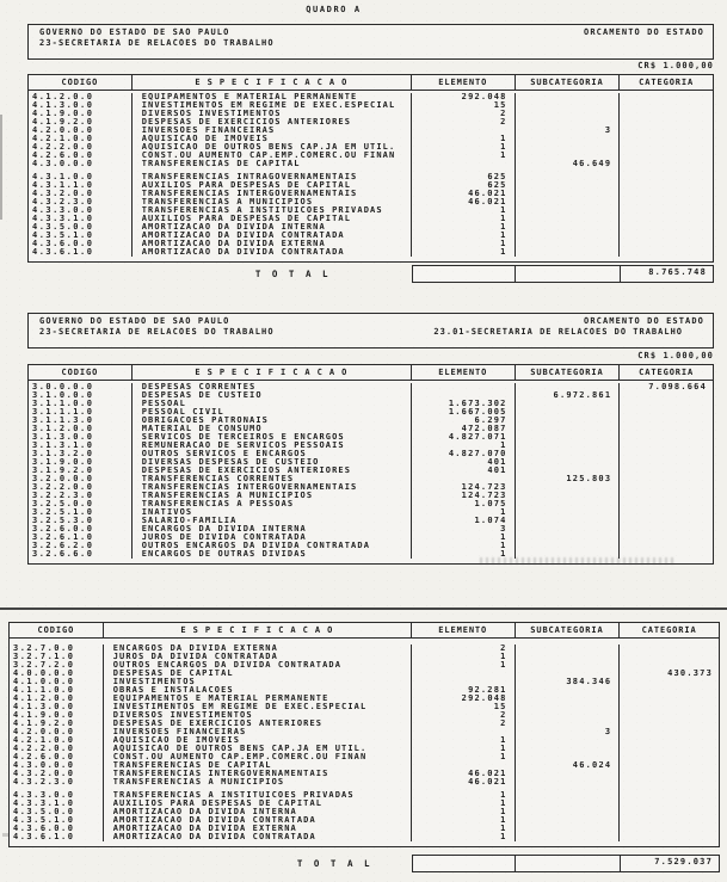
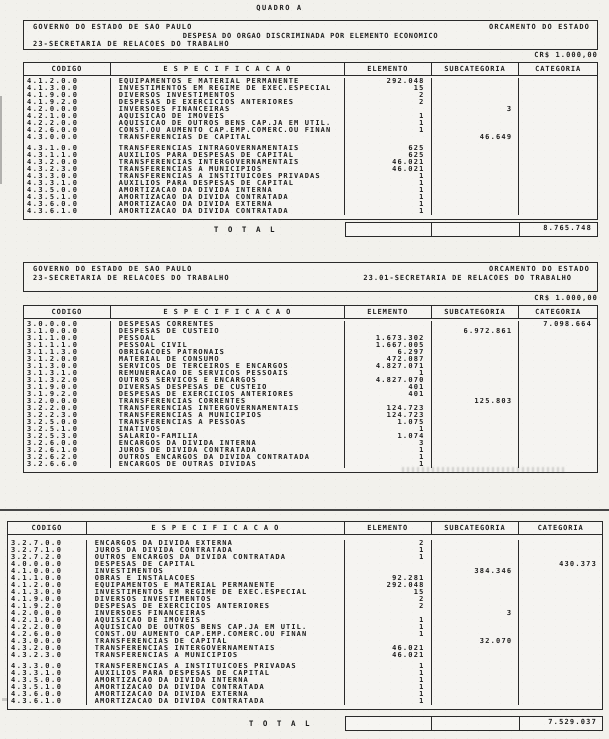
  QUADRO A
  GOVERNO DO ESTADO DE SAO PAULO
  ORCAMENTO DO ESTADO
+ DESPESA DO ORGAO DISCRIMINADA POR ELEMENTO ECONOMICO
  23-SECRETARIA DE RELACOES DO TRABALHO
  CR$ 1.000,00
  CODIGO
  E S P E C I F I C A C A O
  ELEMENTO
  SUBCATEGORIA
  CATEGORIA
  4.1.2.0.0
  EQUIPAMENTOS E MATERIAL PERMANENTE
  292.048
  4.1.3.0.0
  INVESTIMENTOS EM REGIME DE EXEC.ESPECIAL
  15
  4.1.9.0.0
  DIVERSOS INVESTIMENTOS
  2
  4.1.9.2.0
  DESPESAS DE EXERCICIOS ANTERIORES
  2
  4.2.0.0.0
  INVERSOES FINANCEIRAS
  3
  4.2.1.0.0
  AQUISICAO DE IMOVEIS
  1
  4.2.2.0.0
  AQUISICAO DE OUTROS BENS CAP.JA EM UTIL.
  1
  4.2.6.0.0
  CONST.OU AUMENTO CAP.EMP.COMERC.OU FINAN
  1
  4.3.0.0.0
  TRANSFERENCIAS DE CAPITAL
  46.649
  4.3.1.0.0
  TRANSFERENCIAS INTRAGOVERNAMENTAIS
  625
  4.3.1.1.0
  AUXILIOS PARA DESPESAS DE CAPITAL
  625
  4.3.2.0.0
  TRANSFERENCIAS INTERGOVERNAMENTAIS
  46.021
  4.3.2.3.0
  TRANSFERENCIAS A MUNICIPIOS
  46.021
  4.3.3.0.0
  TRANSFERENCIAS A INSTITUICOES PRIVADAS
  1
  4.3.3.1.0
  AUXILIOS PARA DESPESAS DE CAPITAL
  1
  4.3.5.0.0
  AMORTIZACAO DA DIVIDA INTERNA
  1
  4.3.5.1.0
  AMORTIZACAO DA DIVIDA CONTRATADA
  1
  4.3.6.0.0
  AMORTIZACAO DA DIVIDA EXTERNA
  1
  4.3.6.1.0
  AMORTIZACAO DA DIVIDA CONTRATADA
  1
  T O T A L
  8.765.748
  GOVERNO DO ESTADO DE SAO PAULO
  ORCAMENTO DO ESTADO
  23-SECRETARIA DE RELACOES DO TRABALHO
  23.01-SECRETARIA DE RELACOES DO TRABALHO
  CR$ 1.000,00
  CODIGO
  E S P E C I F I C A C A O
  ELEMENTO
  SUBCATEGORIA
  CATEGORIA
  3.0.0.0.0
  DESPESAS CORRENTES
  7.098.664
  3.1.0.0.0
  DESPESAS DE CUSTEIO
  6.972.861
  3.1.1.0.0
  PESSOAL
  1.673.302
  3.1.1.1.0
  PESSOAL CIVIL
  1.667.005
  3.1.1.3.0
  OBRIGACOES PATRONAIS
  6.297
  3.1.2.0.0
  MATERIAL DE CONSUMO
  472.087
  3.1.3.0.0
  SERVICOS DE TERCEIROS E ENCARGOS
  4.827.071
  3.1.3.1.0
  REMUNERACAO DE SERVICOS PESSOAIS
  1
  3.1.3.2.0
  OUTROS SERVICOS E ENCARGOS
  4.827.070
  3.1.9.0.0
  DIVERSAS DESPESAS DE CUSTEIO
  401
  3.1.9.2.0
  DESPESAS DE EXERCICIOS ANTERIORES
  401
  3.2.0.0.0
  TRANSFERENCIAS CORRENTES
  125.803
  3.2.2.0.0
  TRANSFERENCIAS INTERGOVERNAMENTAIS
  124.723
  3.2.2.3.0
  TRANSFERENCIAS A MUNICIPIOS
  124.723
  3.2.5.0.0
  TRANSFERENCIAS A PESSOAS
  1.075
  3.2.5.1.0
  INATIVOS
  1
  3.2.5.3.0
  SALARIO-FAMILIA
  1.074
  3.2.6.0.0
  ENCARGOS DA DIVIDA INTERNA
  3
  3.2.6.1.0
  JUROS DE DIVIDA CONTRATADA
  1
  3.2.6.2.0
  OUTROS ENCARGOS DA DIVIDA CONTRATADA
  1
  3.2.6.6.0
  ENCARGOS DE OUTRAS DIVIDAS
  1
  CODIGO
  E S P E C I F I C A C A O
  ELEMENTO
  SUBCATEGORIA
  CATEGORIA
  3.2.7.0.0
  ENCARGOS DA DIVIDA EXTERNA
  2
  3.2.7.1.0
  JUROS DA DIVIDA CONTRATADA
  1
  3.2.7.2.0
  OUTROS ENCARGOS DA DIVIDA CONTRATADA
  1
  4.0.0.0.0
  DESPESAS DE CAPITAL
  430.373
  4.1.0.0.0
  INVESTIMENTOS
  384.346
  4.1.1.0.0
  OBRAS E INSTALACOES
  92.281
  4.1.2.0.0
  EQUIPAMENTOS E MATERIAL PERMANENTE
  292.048
  4.1.3.0.0
  INVESTIMENTOS EM REGIME DE EXEC.ESPECIAL
  15
  4.1.9.0.0
  DIVERSOS INVESTIMENTOS
  2
  4.1.9.2.0
  DESPESAS DE EXERCICIOS ANTERIORES
  2
  4.2.0.0.0
  INVERSOES FINANCEIRAS
  3
  4.2.1.0.0
  AQUISICAO DE IMOVEIS
  1
  4.2.2.0.0
  AQUISICAO DE OUTROS BENS CAP.JA EM UTIL.
  1
  4.2.6.0.0
  CONST.OU AUMENTO CAP.EMP.COMERC.OU FINAN
  1
  4.3.0.0.0
  TRANSFERENCIAS DE CAPITAL
- 46.024
+ 32.070
  4.3.2.0.0
  TRANSFERENCIAS INTERGOVERNAMENTAIS
  46.021
  4.3.2.3.0
  TRANSFERENCIAS A MUNICIPIOS
  46.021
  4.3.3.0.0
  TRANSFERENCIAS A INSTITUICOES PRIVADAS
  1
  4.3.3.1.0
  AUXILIOS PARA DESPESAS DE CAPITAL
  1
  4.3.5.0.0
  AMORTIZACAO DA DIVIDA INTERNA
  1
  4.3.5.1.0
  AMORTIZACAO DA DIVIDA CONTRATADA
  1
  4.3.6.0.0
  AMORTIZACAO DA DIVIDA EXTERNA
  1
  4.3.6.1.0
  AMORTIZACAO DA DIVIDA CONTRATADA
  1
  T O T A L
  7.529.037
